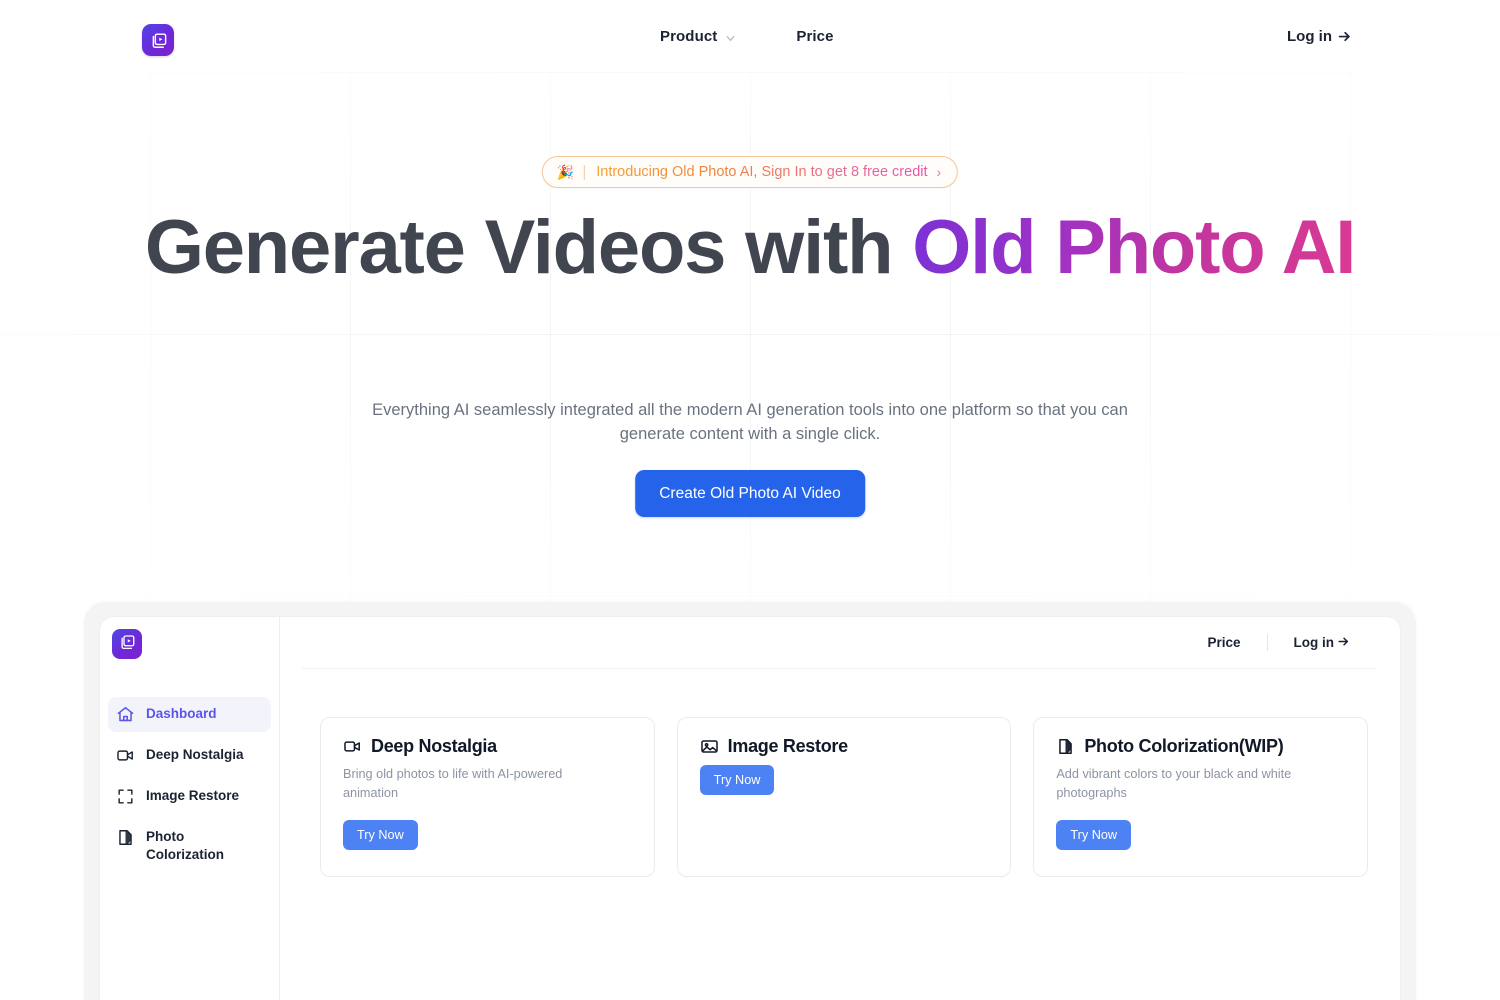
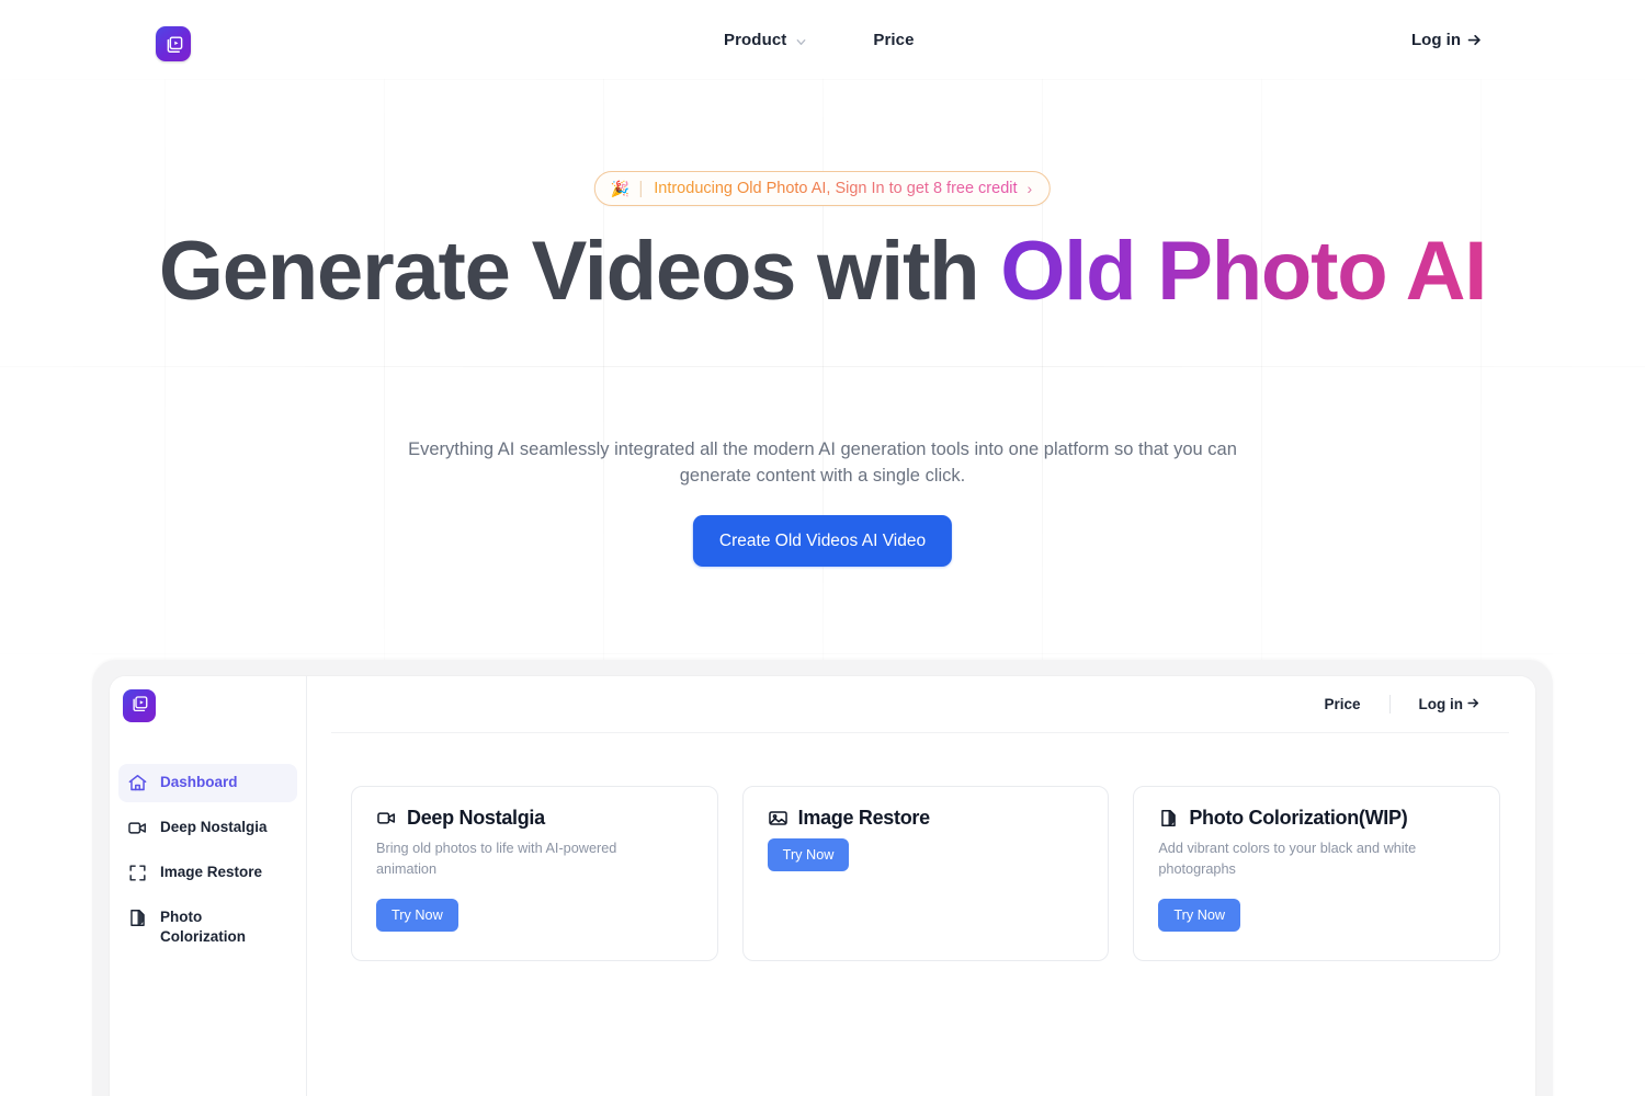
  Product
  Price
  Log in
  🎉
  Introducing Old Photo AI, Sign In to get 8 free credit
  ›
  Generate Videos with Old Photo AI
  Everything AI seamlessly integrated all the modern AI generation tools into one platform so that you can generate content with a single click.
- Create Old Photo AI Video
+ Create Old Videos AI Video
  Dashboard
  Deep Nostalgia
  Image Restore
  Photo Colorization
  Price
  Log in
  Deep Nostalgia
  Bring old photos to life with AI-powered animation
  Try Now
  Image Restore
  Try Now
  Photo Colorization(WIP)
  Add vibrant colors to your black and white photographs
  Try Now
